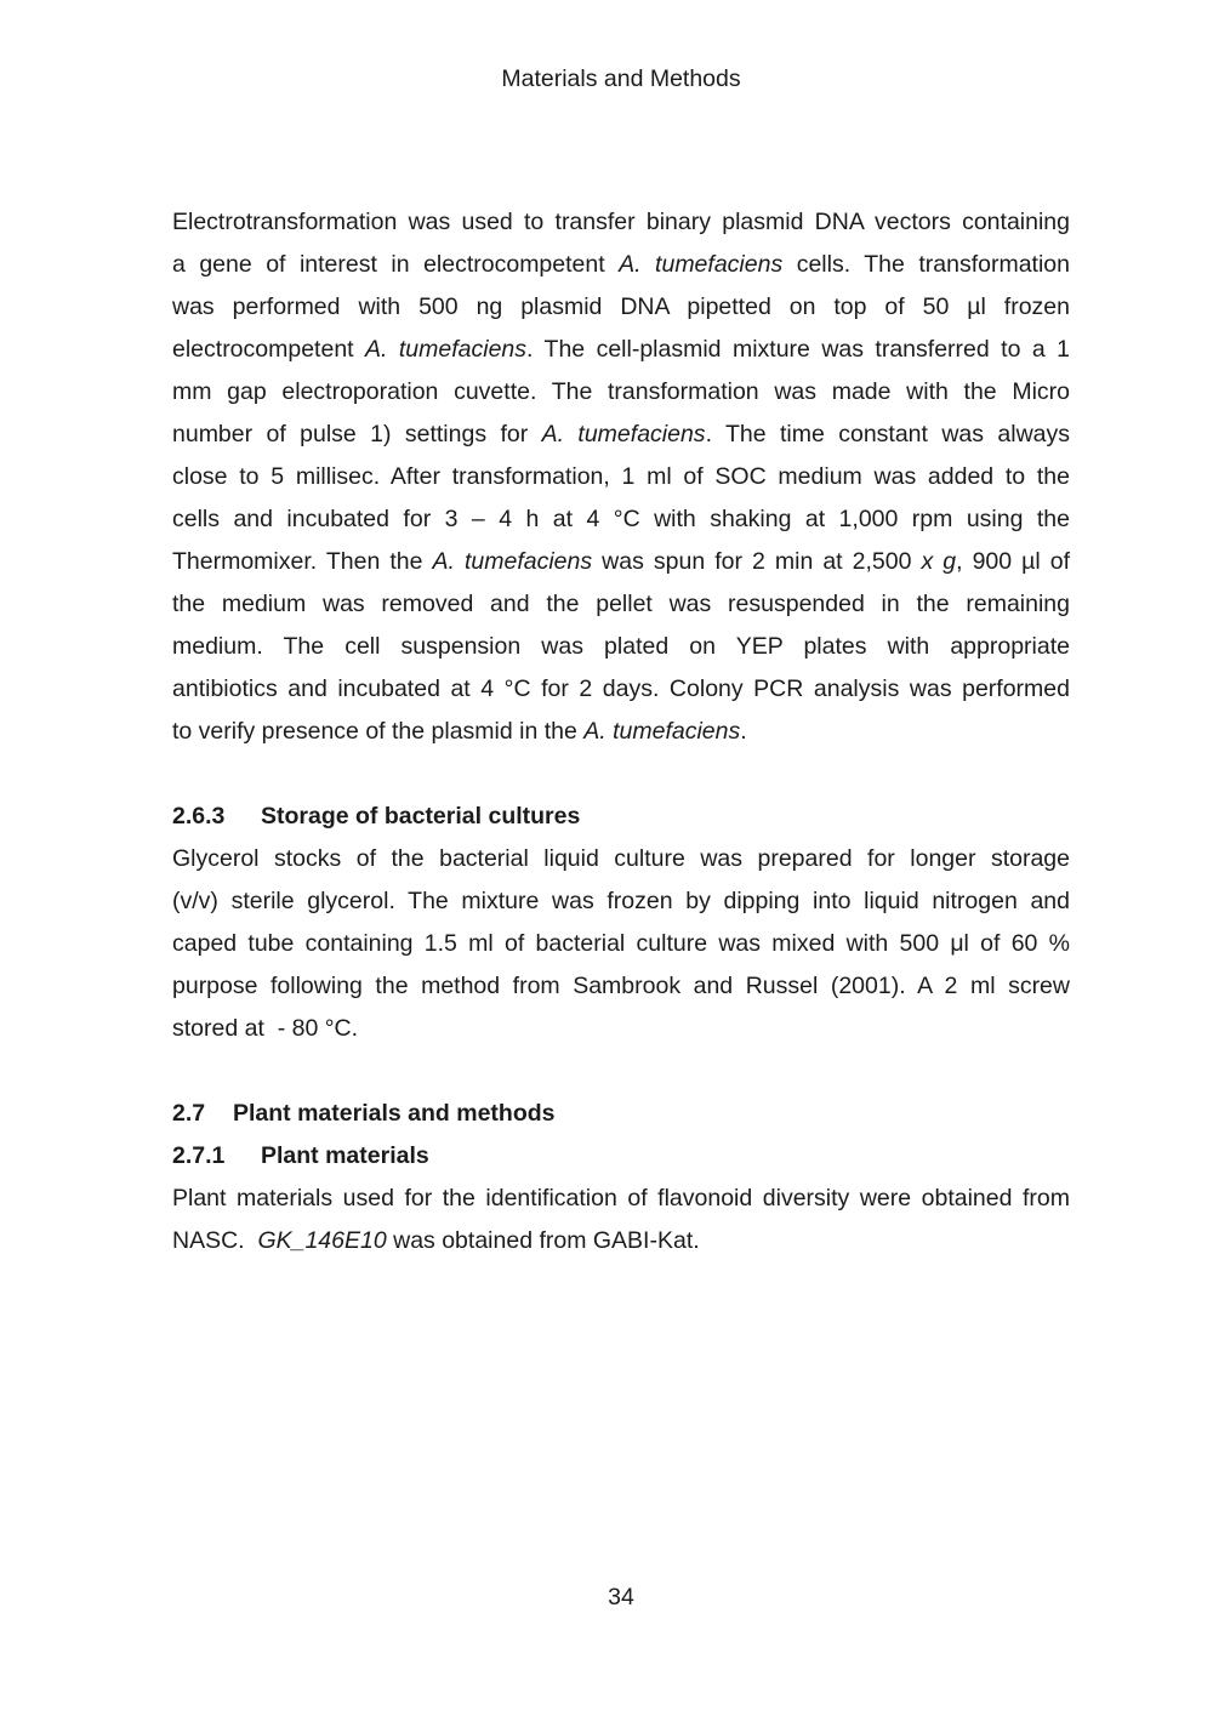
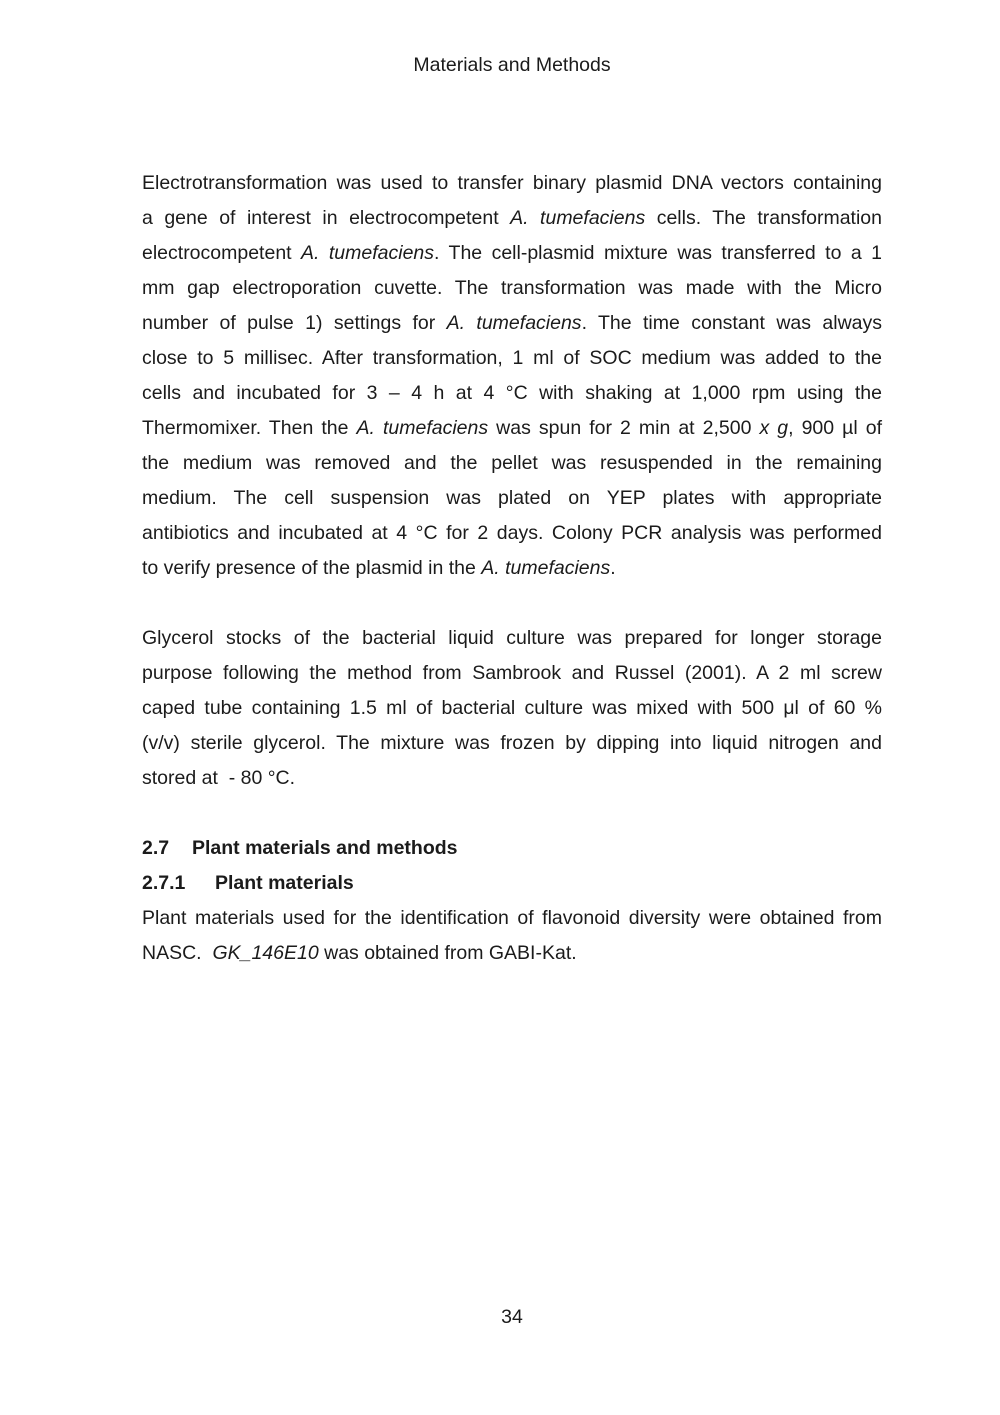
  Materials and Methods
  Electrotransformation was used to transfer binary plasmid DNA vectors containing
  a gene of interest in electrocompetent A. tumefaciens cells. The transformation
- was performed with 500 ng plasmid DNA pipetted on top of 50 µl frozen
  electrocompetent A. tumefaciens. The cell-plasmid mixture was transferred to a 1
  mm gap electroporation cuvette. The transformation was made with the Micro
  number of pulse 1) settings for A. tumefaciens. The time constant was always
  close to 5 millisec. After transformation, 1 ml of SOC medium was added to the
  cells and incubated for 3 – 4 h at 4 °C with shaking at 1,000 rpm using the
  Thermomixer. Then the A. tumefaciens was spun for 2 min at 2,500 x g, 900 µl of
  the medium was removed and the pellet was resuspended in the remaining
  medium. The cell suspension was plated on YEP plates with appropriate
  antibiotics and incubated at 4 °C for 2 days. Colony PCR analysis was performed
  to verify presence of the plasmid in the A. tumefaciens.
- 2.6.3 Storage of bacterial cultures
  Glycerol stocks of the bacterial liquid culture was prepared for longer storage
- (v/v) sterile glycerol. The mixture was frozen by dipping into liquid nitrogen and
+ purpose following the method from Sambrook and Russel (2001). A 2 ml screw
  caped tube containing 1.5 ml of bacterial culture was mixed with 500 μl of 60 %
- purpose following the method from Sambrook and Russel (2001). A 2 ml screw
+ (v/v) sterile glycerol. The mixture was frozen by dipping into liquid nitrogen and
  stored at - 80 °C.
  2.7 Plant materials and methods
  2.7.1 Plant materials
  Plant materials used for the identification of flavonoid diversity were obtained from
  NASC. GK_146E10 was obtained from GABI-Kat.
  34
